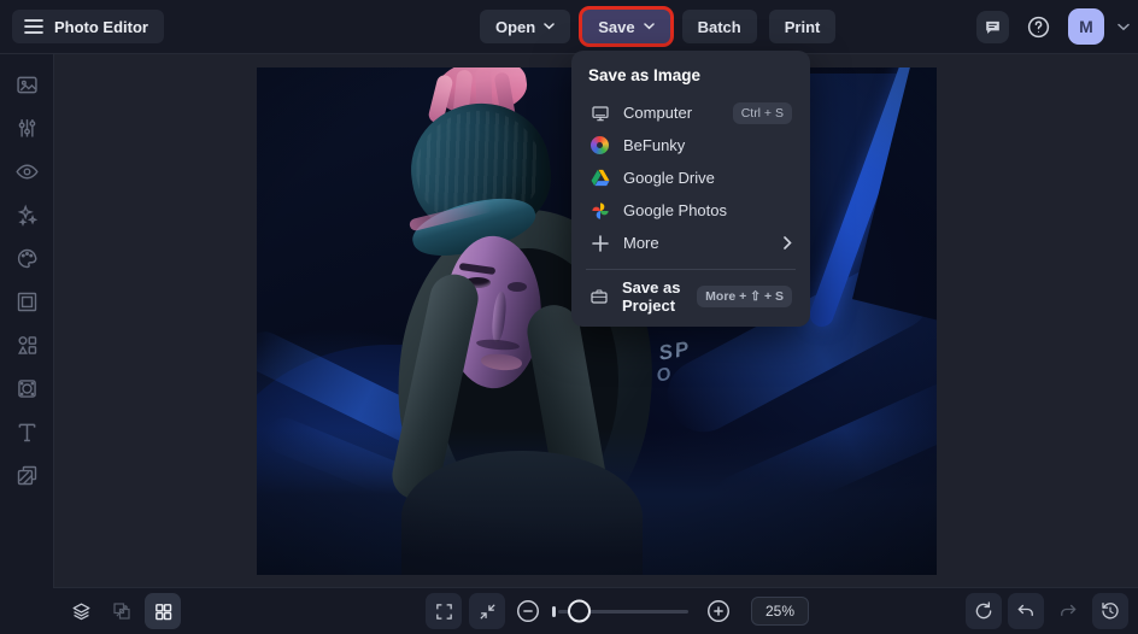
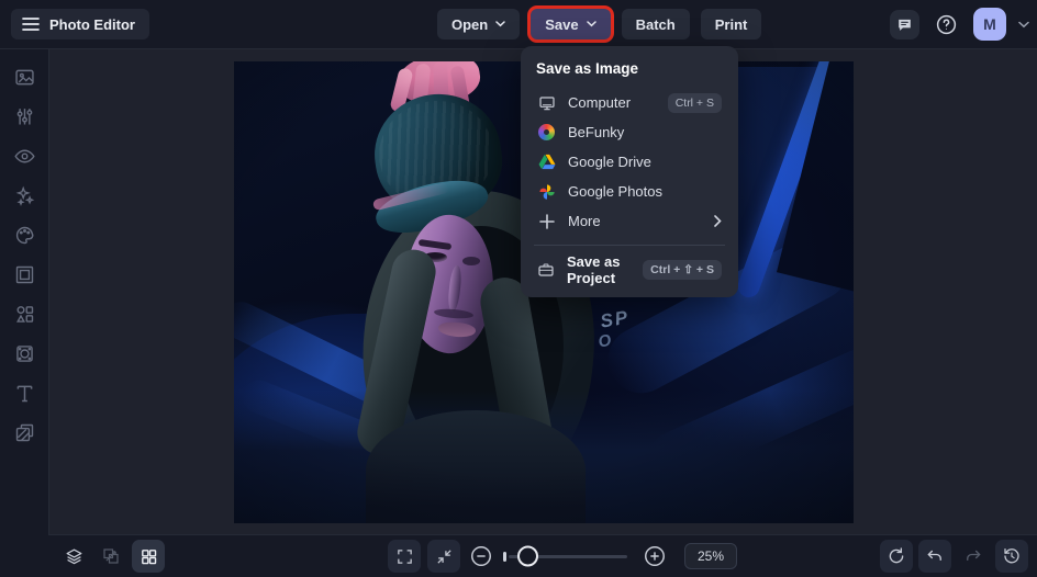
  Photo Editor
  Open
  Save
  Batch
  Print
  M
  Save as Image
  Computer
  Ctrl + S
  BeFunky
  Google Drive
  Google Photos
  More
  Save as Project
- More + ⇧ + S
+ Ctrl + ⇧ + S
  25%
